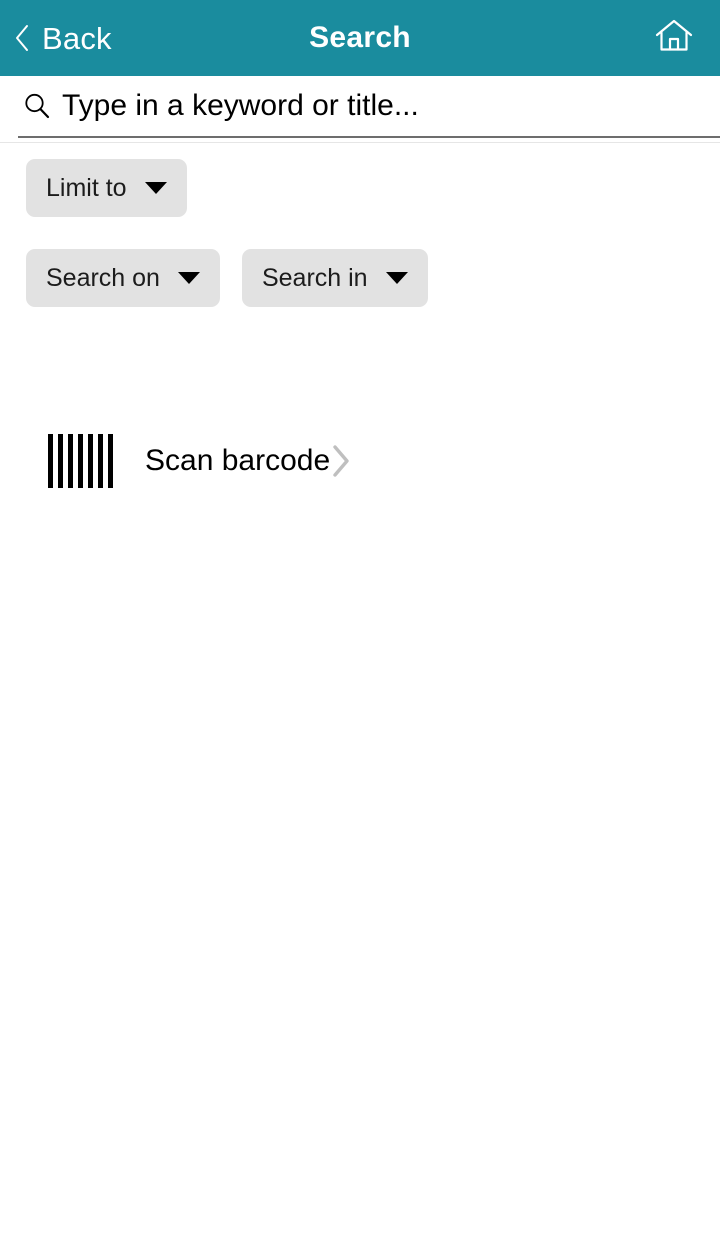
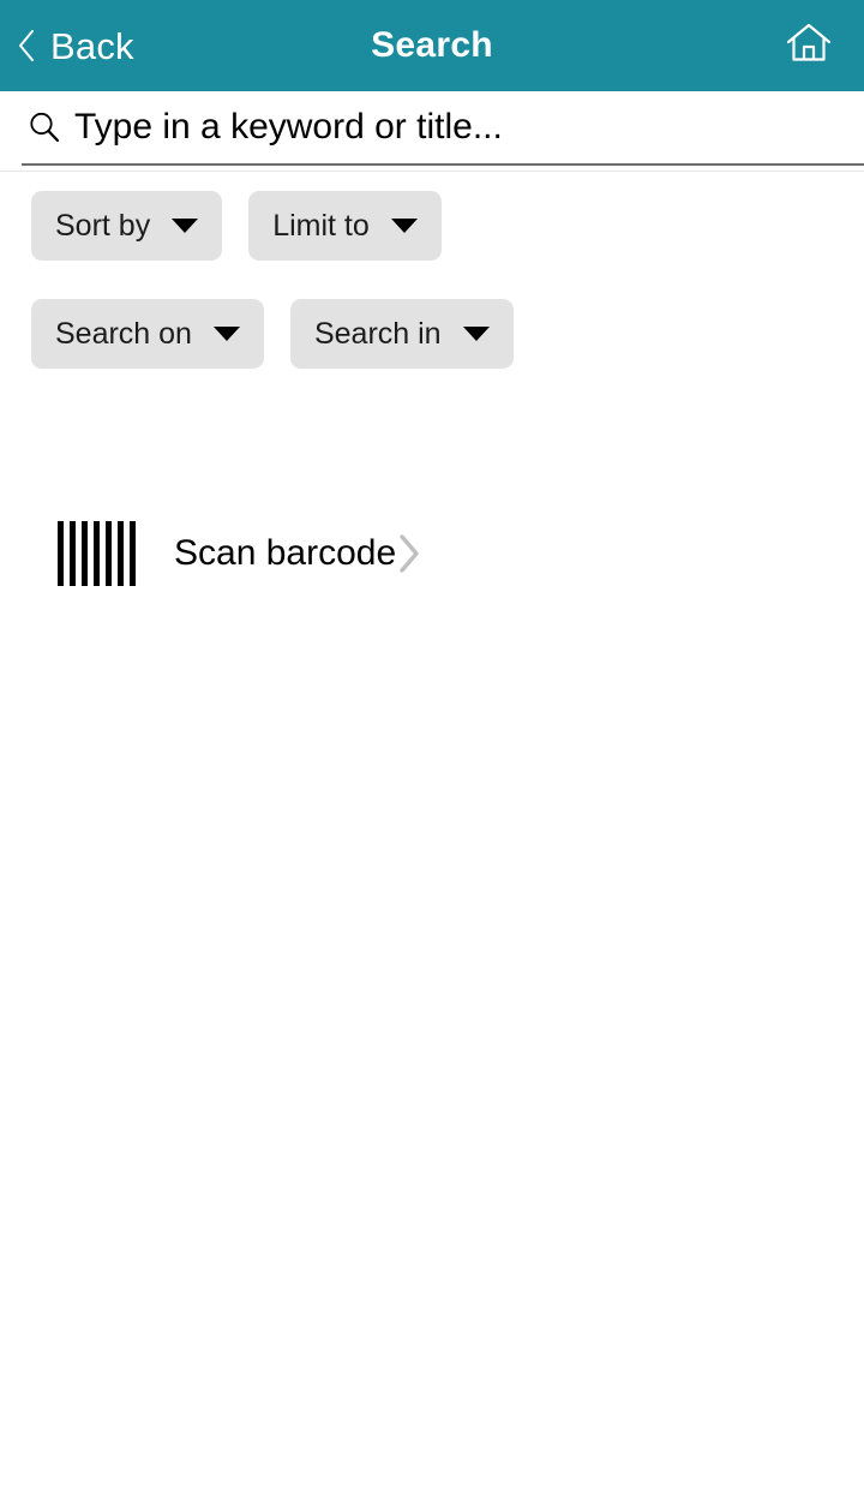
  Back
  Search
  Type in a keyword or title...
+ Sort by
  Limit to
  Search on
  Search in
  Scan barcode
